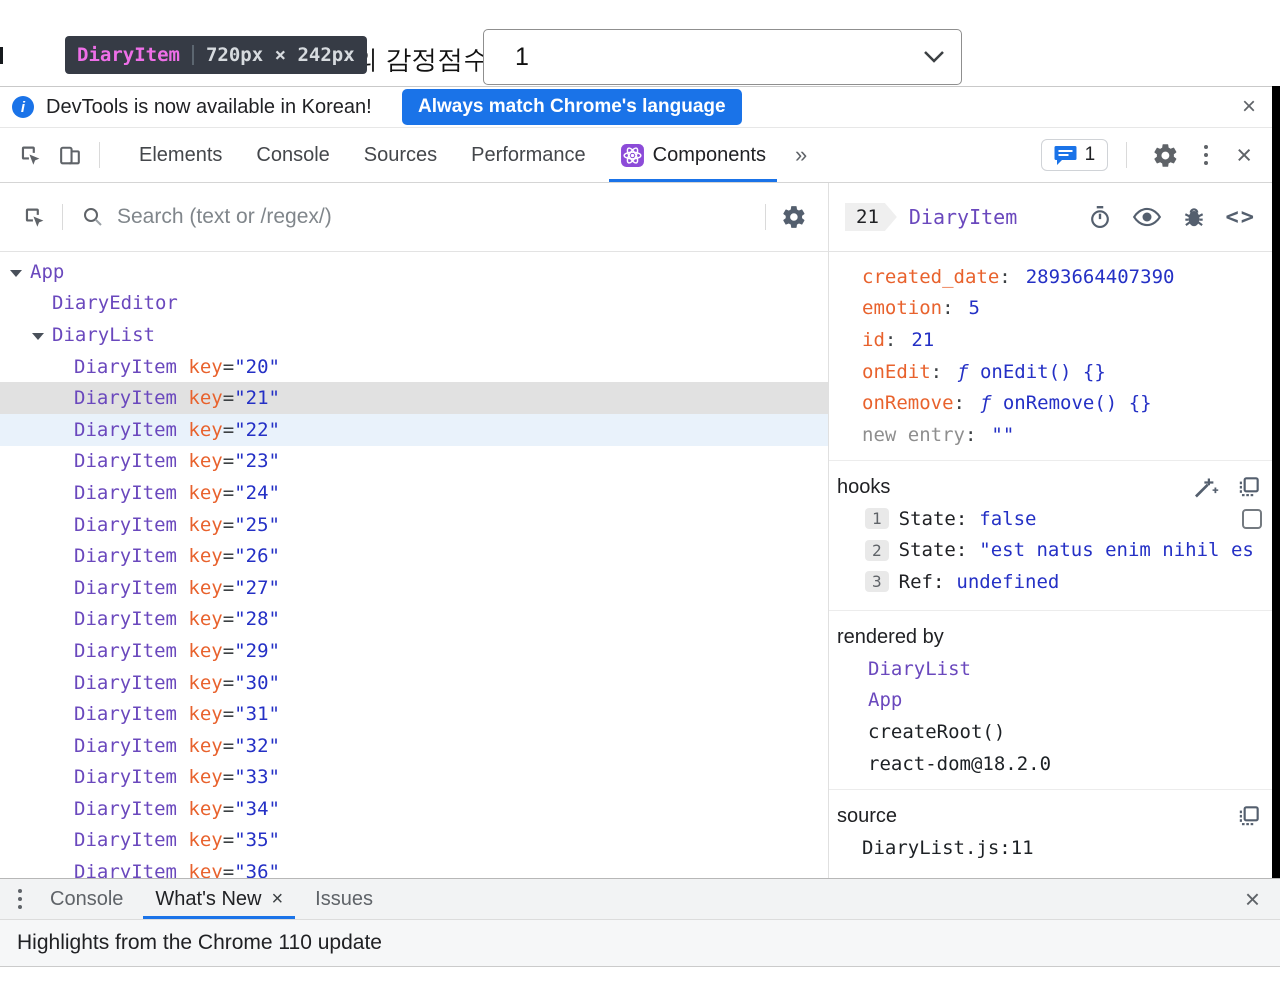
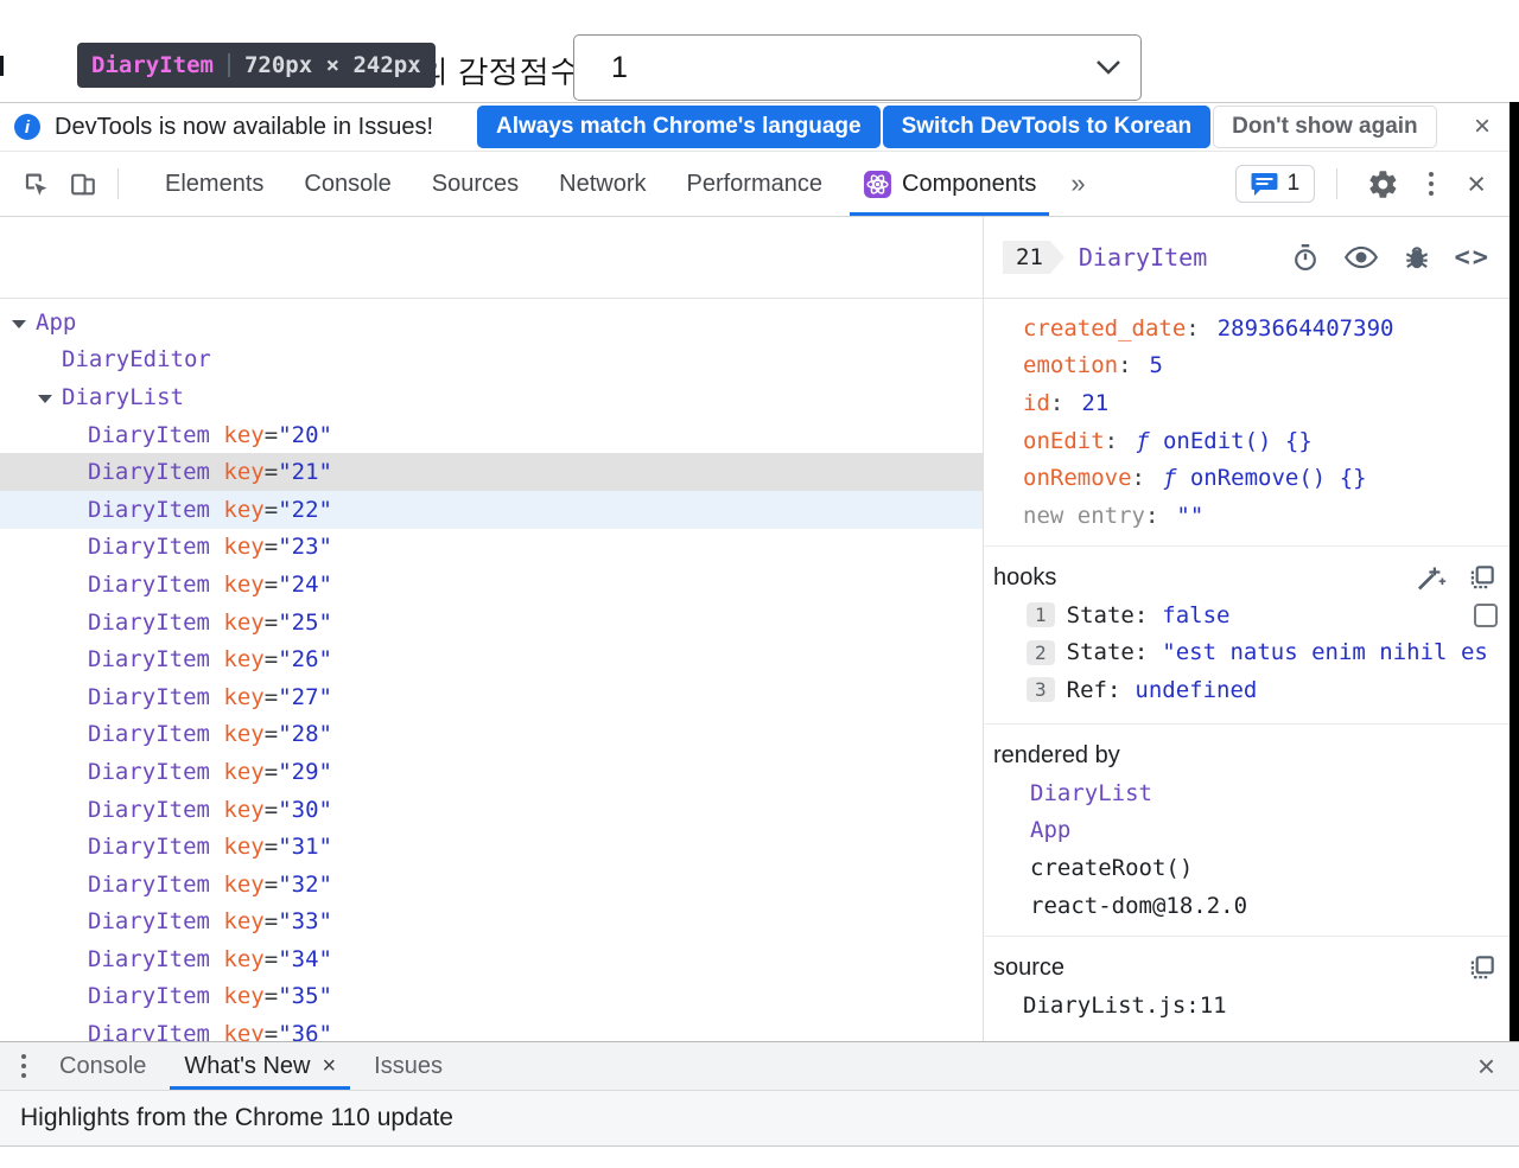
  1
  DiaryItem
  720px × 242px
  i
- DevTools is now available in Korean!
+ DevTools is now available in Issues!
  Always match Chrome's language
+ Switch DevTools to Korean
+ Don't show again
  ×
  Elements
  Console
  Sources
+ Network
  Performance
  Components
  »
  1
  ×
- Search (text or /regex/)
  21
  DiaryItem
  <>
  App
  DiaryEditor
  DiaryList
  DiaryItem
  key="20"
  DiaryItem
  key="21"
  DiaryItem
  key="22"
  DiaryItem
  key="23"
  DiaryItem
  key="24"
  DiaryItem
  key="25"
  DiaryItem
  key="26"
  DiaryItem
  key="27"
  DiaryItem
  key="28"
  DiaryItem
  key="29"
  DiaryItem
  key="30"
  DiaryItem
  key="31"
  DiaryItem
  key="32"
  DiaryItem
  key="33"
  DiaryItem
  key="34"
  DiaryItem
  key="35"
  DiaryItem
  key="36"
  created_date
  :
  2893664407390
  emotion
  :
  5
  id
  :
  21
  onEdit
  :
  ƒ onEdit() {}
  onRemove
  :
  ƒ onRemove() {}
  new entry
  :
  ""
  hooks
  1
  State:
  false
  2
  State:
  "est natus enim nihil es
  3
  Ref:
  undefined
  rendered by
  DiaryList
  App
  createRoot()
  react-dom@18.2.0
  source
  DiaryList.js:11
  Console
  What's New
  ×
  Issues
  ×
  Highlights from the Chrome 110 update
